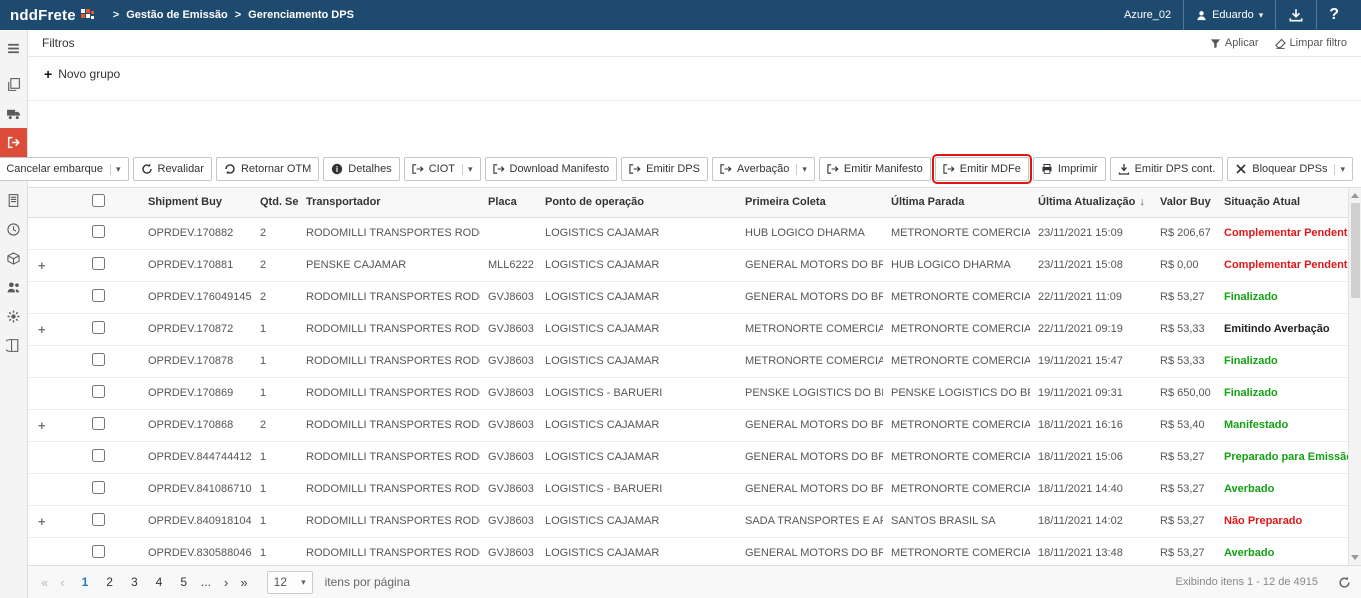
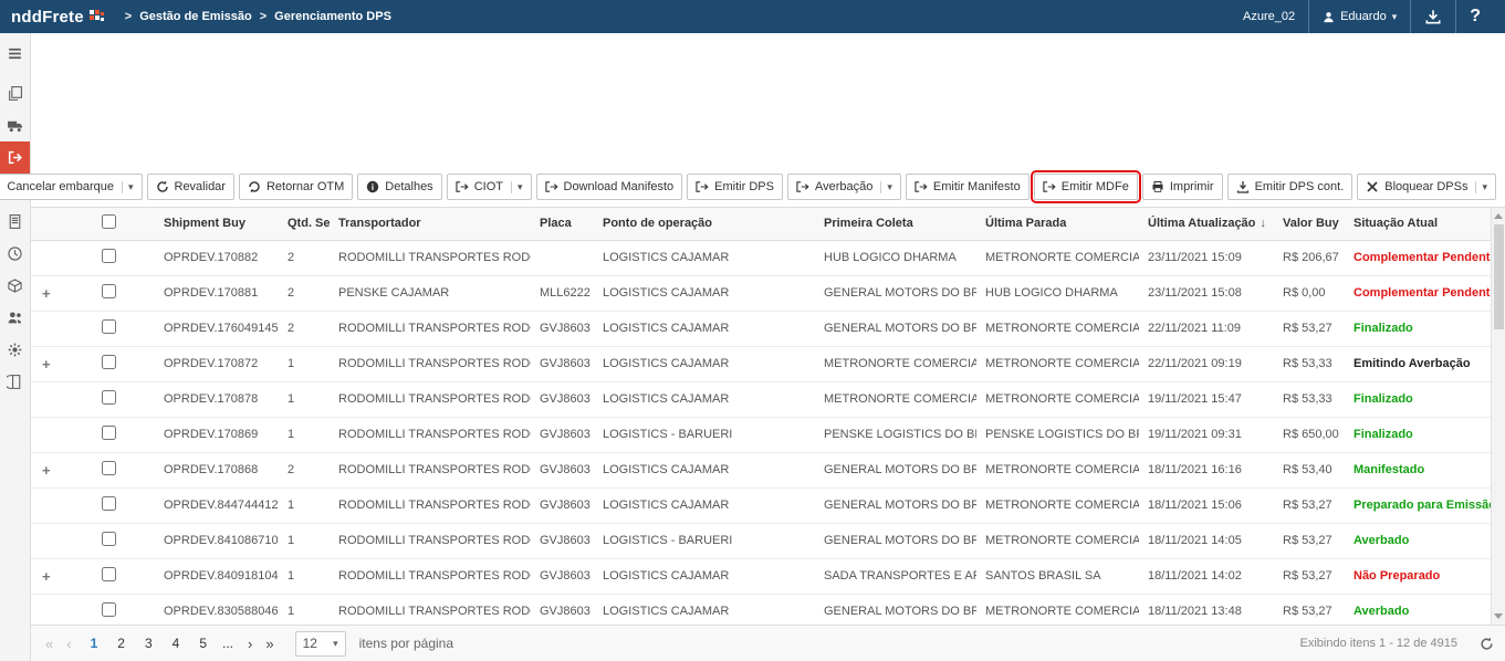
  nddFrete
  >
  Gestão de Emissão
  >
  Gerenciamento DPS
  Azure_02
  Eduardo
  ▾
  ?
- Filtros
- Aplicar
- Limpar filtro
- +
- Novo grupo
  Cancelar embarque
  ▾
  Revalidar
  Retornar OTM
  i
  Detalhes
  CIOT
  ▾
  Download Manifesto
  Emitir DPS
  Averbação
  ▾
  Emitir Manifesto
  Emitir MDFe
  Imprimir
  Emitir DPS cont.
  Bloquear DPSs
  ▾
  		Shipment Buy	Qtd. Se	Transportador	Placa	Ponto de operação	Primeira Coleta	Última Parada	Última Atualização ↓	Valor Buy	Situação Atual
  		OPRDEV.170882	2	RODOMILLI TRANSPORTES ROD		LOGISTICS CAJAMAR	HUB LOGICO DHARMA	METRONORTE COMERCIA	23/11/2021 15:09	R$ 206,67	Complementar Pendent
  +		OPRDEV.170881	2	PENSKE CAJAMAR	MLL6222	LOGISTICS CAJAMAR	GENERAL MOTORS DO BR	HUB LOGICO DHARMA	23/11/2021 15:08	R$ 0,00	Complementar Pendent
  		OPRDEV.176049145	2	RODOMILLI TRANSPORTES ROD	GVJ8603	LOGISTICS CAJAMAR	GENERAL MOTORS DO BR	METRONORTE COMERCIA	22/11/2021 11:09	R$ 53,27	Finalizado
  +		OPRDEV.170872	1	RODOMILLI TRANSPORTES ROD	GVJ8603	LOGISTICS CAJAMAR	METRONORTE COMERCIA	METRONORTE COMERCIA	22/11/2021 09:19	R$ 53,33	Emitindo Averbação
  		OPRDEV.170878	1	RODOMILLI TRANSPORTES ROD	GVJ8603	LOGISTICS CAJAMAR	METRONORTE COMERCIA	METRONORTE COMERCIA	19/11/2021 15:47	R$ 53,33	Finalizado
  		OPRDEV.170869	1	RODOMILLI TRANSPORTES ROD	GVJ8603	LOGISTICS - BARUERI	PENSKE LOGISTICS DO B	PENSKE LOGISTICS DO B	19/11/2021 09:31	R$ 650,00	Finalizado
  +		OPRDEV.170868	2	RODOMILLI TRANSPORTES ROD	GVJ8603	LOGISTICS CAJAMAR	GENERAL MOTORS DO BR	METRONORTE COMERCIA	18/11/2021 16:16	R$ 53,40	Manifestado
  		OPRDEV.844744412	1	RODOMILLI TRANSPORTES ROD	GVJ8603	LOGISTICS CAJAMAR	GENERAL MOTORS DO BR	METRONORTE COMERCIA	18/11/2021 15:06	R$ 53,27	Preparado para Emissã
- 		OPRDEV.841086710	1	RODOMILLI TRANSPORTES ROD	GVJ8603	LOGISTICS - BARUERI	GENERAL MOTORS DO BR	METRONORTE COMERCIA	18/11/2021 14:40	R$ 53,27	Averbado
+ 		OPRDEV.841086710	1	RODOMILLI TRANSPORTES ROD	GVJ8603	LOGISTICS - BARUERI	GENERAL MOTORS DO BR	METRONORTE COMERCIA	18/11/2021 14:05	R$ 53,27	Averbado
  +		OPRDEV.840918104	1	RODOMILLI TRANSPORTES ROD	GVJ8603	LOGISTICS CAJAMAR	SADA TRANSPORTES E A	SANTOS BRASIL SA	18/11/2021 14:02	R$ 53,27	Não Preparado
  		OPRDEV.830588046	1	RODOMILLI TRANSPORTES ROD	GVJ8603	LOGISTICS CAJAMAR	GENERAL MOTORS DO BR	METRONORTE COMERCIA	18/11/2021 13:48	R$ 53,27	Averbado
  «
  ‹
  1
  2
  3
  4
  5
  ...
  ›
  »
  12
  ▾
  itens por página
  Exibindo itens 1 - 12 de 4915
